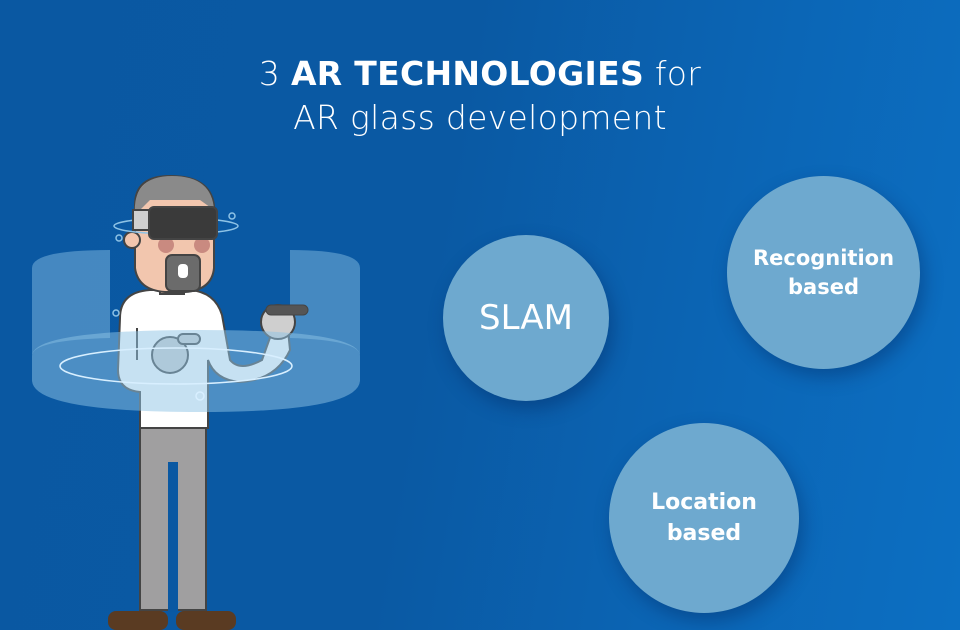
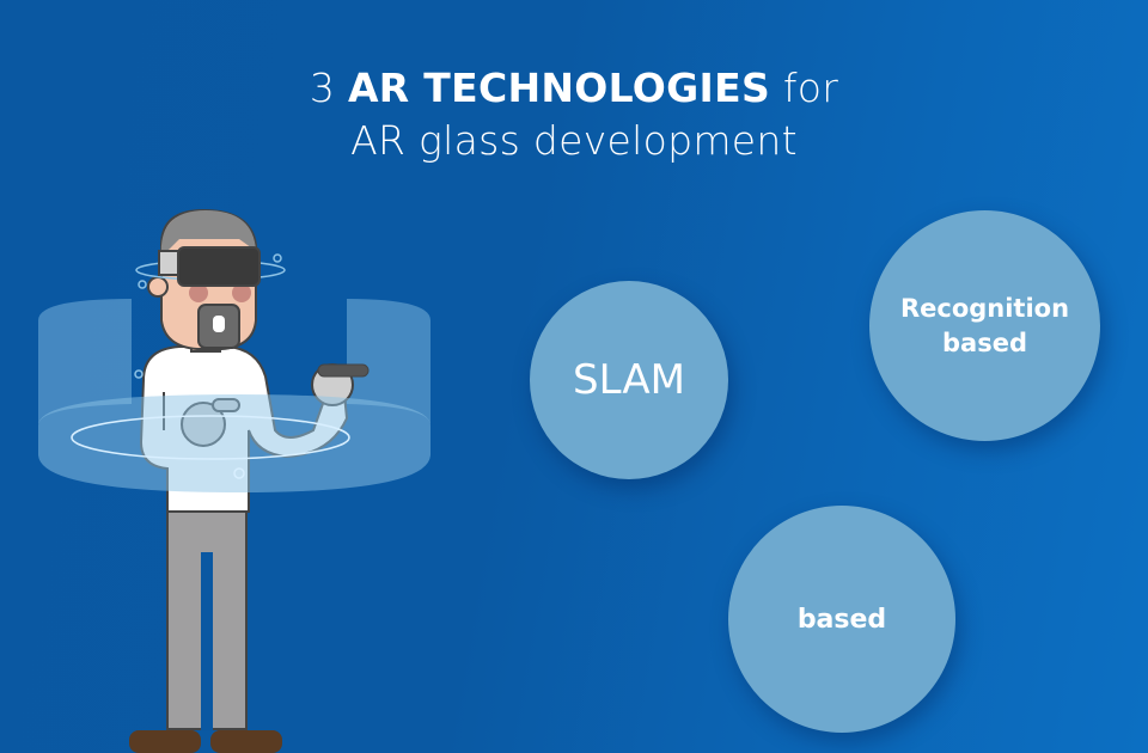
  3 AR TECHNOLOGIES for
  AR glass development
  SLAM
  Recognition
  based
- Location
  based
